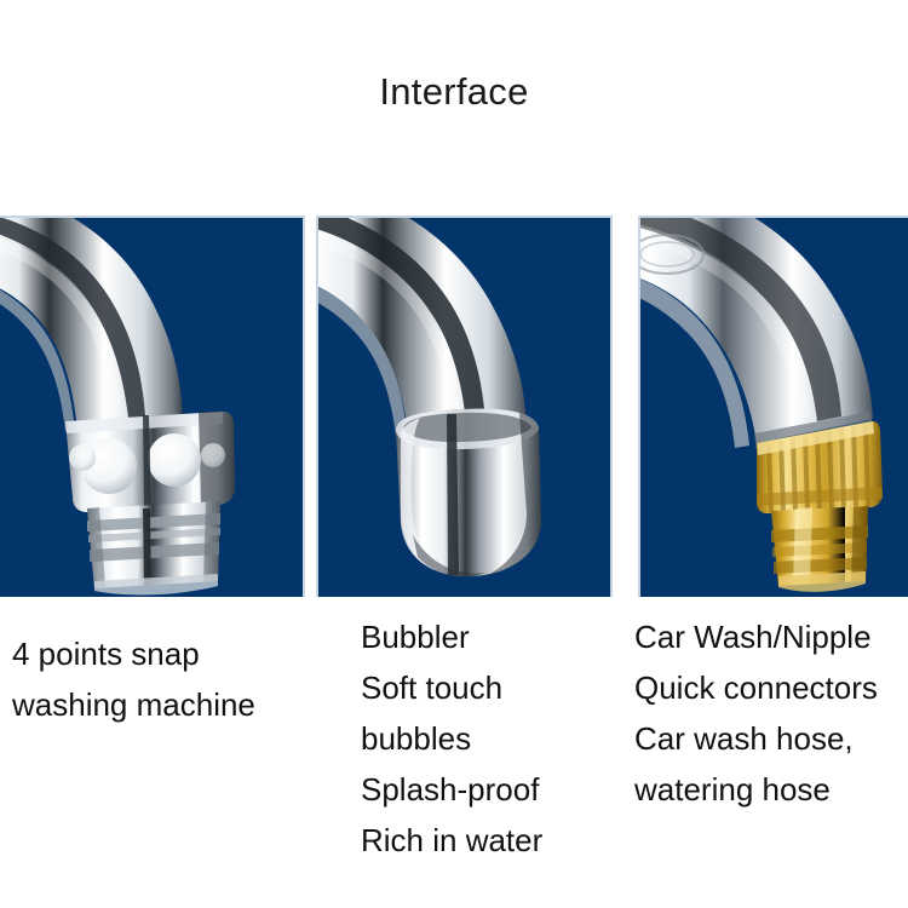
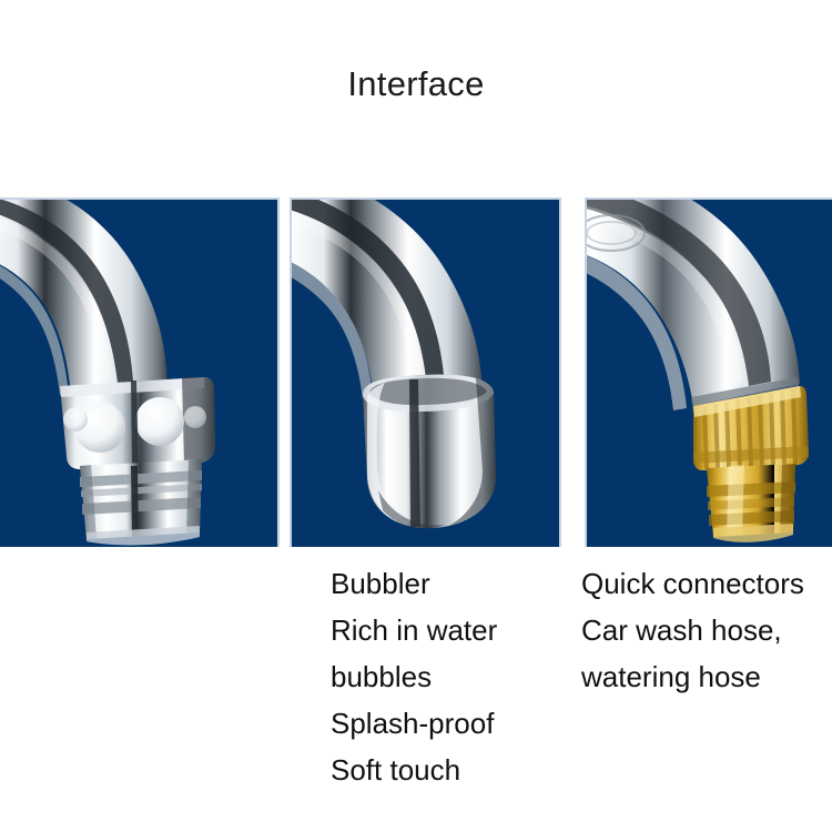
  Interface
- 4 points snap
- washing machine
  Bubbler
- Soft touch
+ Rich in water
  bubbles
  Splash-proof
- Rich in water
+ Soft touch
- Car Wash/Nipple
  Quick connectors
  Car wash hose,
  watering hose
